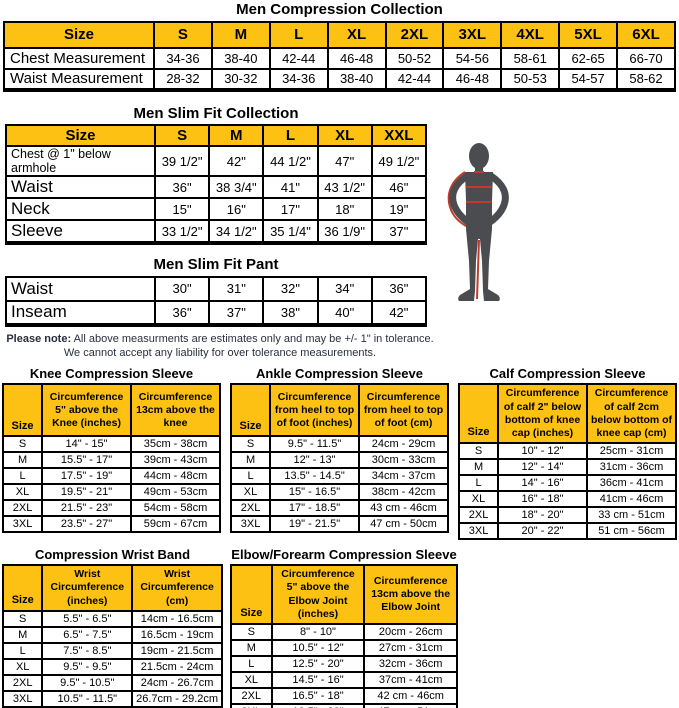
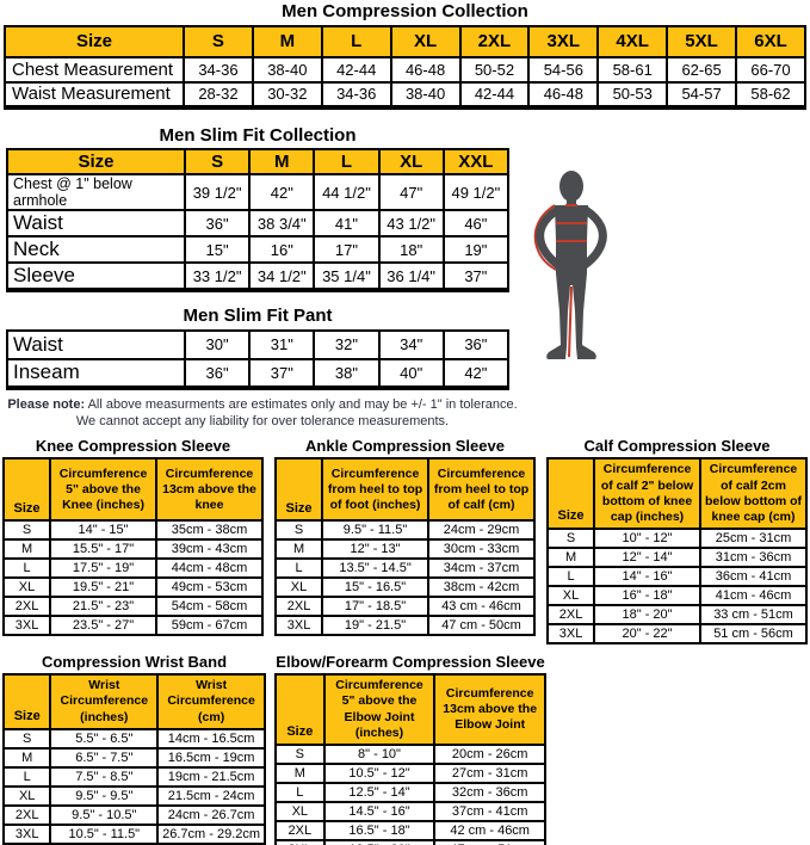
  Men Compression Collection
  Size	S	M	L	XL	2XL	3XL	4XL	5XL	6XL
  Chest Measurement	34-36	38-40	42-44	46-48	50-52	54-56	58-61	62-65	66-70
  Waist Measurement	28-32	30-32	34-36	38-40	42-44	46-48	50-53	54-57	58-62
  Men Slim Fit Collection
  Size	S	M	L	XL	XXL
  Chest @ 1" below armhole	39 1/2"	42"	44 1/2"	47"	49 1/2"
  Waist	36"	38 3/4"	41"	43 1/2"	46"
  Neck	15"	16"	17"	18"	19"
- Sleeve	33 1/2"	34 1/2"	35 1/4"	36 1/9"	37"
+ Sleeve	33 1/2"	34 1/2"	35 1/4"	36 1/4"	37"
  Men Slim Fit Pant
  Waist	30"	31"	32"	34"	36"
  Inseam	36"	37"	38"	40"	42"
  Please note: All above measurments are estimates only and may be +/- 1" in tolerance.
  We cannot accept any liability for over tolerance measurements.
  Knee Compression Sleeve
  Size	Circumference 5" above the Knee (inches)	Circumference 13cm above the knee
  S	14" - 15"	35cm - 38cm
  M	15.5" - 17"	39cm - 43cm
  L	17.5" - 19"	44cm - 48cm
  XL	19.5" - 21"	49cm - 53cm
  2XL	21.5" - 23"	54cm - 58cm
  3XL	23.5" - 27"	59cm - 67cm
  Ankle Compression Sleeve
- Size	Circumference from heel to top of foot (inches)	Circumference from heel to top of foot (cm)
+ Size	Circumference from heel to top of foot (inches)	Circumference from heel to top of calf (cm)
  S	9.5" - 11.5"	24cm - 29cm
  M	12" - 13"	30cm - 33cm
  L	13.5" - 14.5"	34cm - 37cm
  XL	15" - 16.5"	38cm - 42cm
  2XL	17" - 18.5"	43 cm - 46cm
  3XL	19" - 21.5"	47 cm - 50cm
  Calf Compression Sleeve
  Size	Circumference of calf 2" below bottom of knee cap (inches)	Circumference of calf 2cm below bottom of knee cap (cm)
  S	10" - 12"	25cm - 31cm
  M	12" - 14"	31cm - 36cm
  L	14" - 16"	36cm - 41cm
  XL	16" - 18"	41cm - 46cm
  2XL	18" - 20"	33 cm - 51cm
  3XL	20" - 22"	51 cm - 56cm
  Compression Wrist Band
  Size	Wrist Circumference (inches)	Wrist Circumference (cm)
  S	5.5" - 6.5"	14cm - 16.5cm
  M	6.5" - 7.5"	16.5cm - 19cm
  L	7.5" - 8.5"	19cm - 21.5cm
  XL	9.5" - 9.5"	21.5cm - 24cm
  2XL	9.5" - 10.5"	24cm - 26.7cm
  3XL	10.5" - 11.5"	26.7cm - 29.2cm
  Elbow/Forearm Compression Sleeve
  Size	Circumference 5" above the Elbow Joint (inches)	Circumference 13cm above the Elbow Joint
  S	8" - 10"	20cm - 26cm
  M	10.5" - 12"	27cm - 31cm
- L	12.5" - 20"	32cm - 36cm
+ L	12.5" - 14"	32cm - 36cm
  XL	14.5" - 16"	37cm - 41cm
  2XL	16.5" - 18"	42 cm - 46cm
